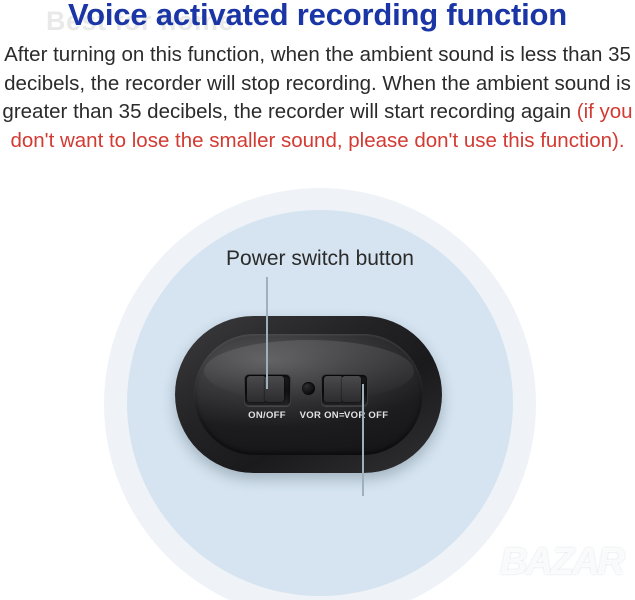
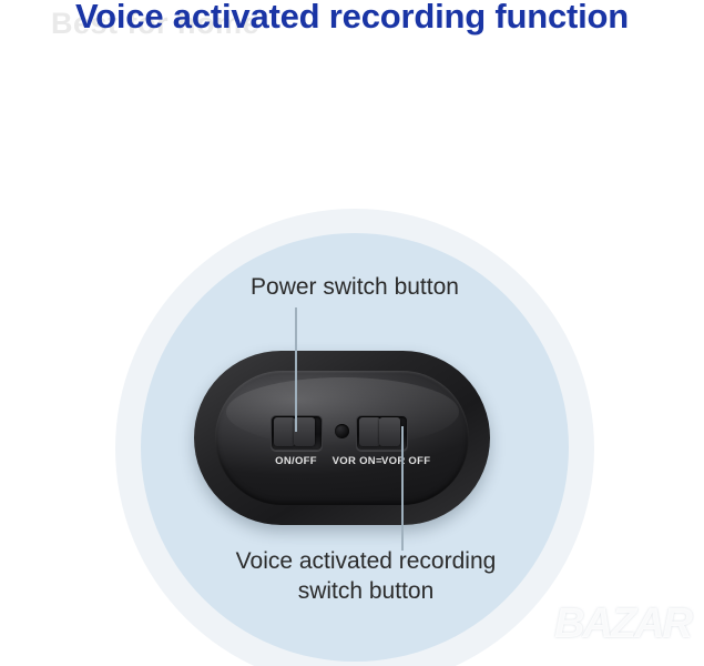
  Best for home
  Voice activated recording function
- After turning on this function, when the ambient sound is less than 35 decibels, the recorder will stop recording. When the ambient sound is greater than 35 decibels, the recorder will start recording again (if you don't want to lose the smaller sound, please don't use this function).
  Power switch button
  ON/OFF
  VOR ON=VO OFF
+ Voice activated recording
+ switch button
  BAZAR
